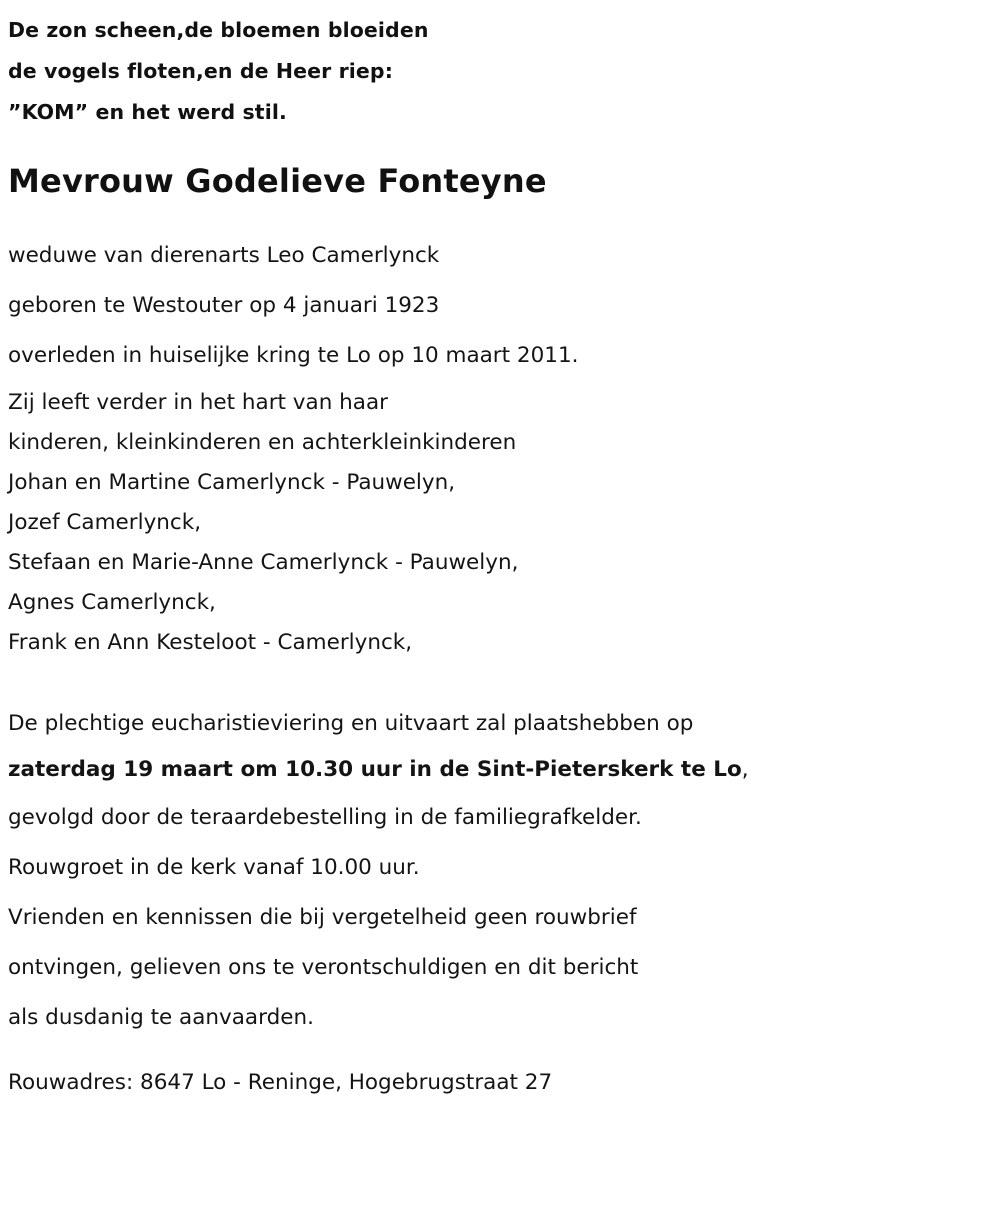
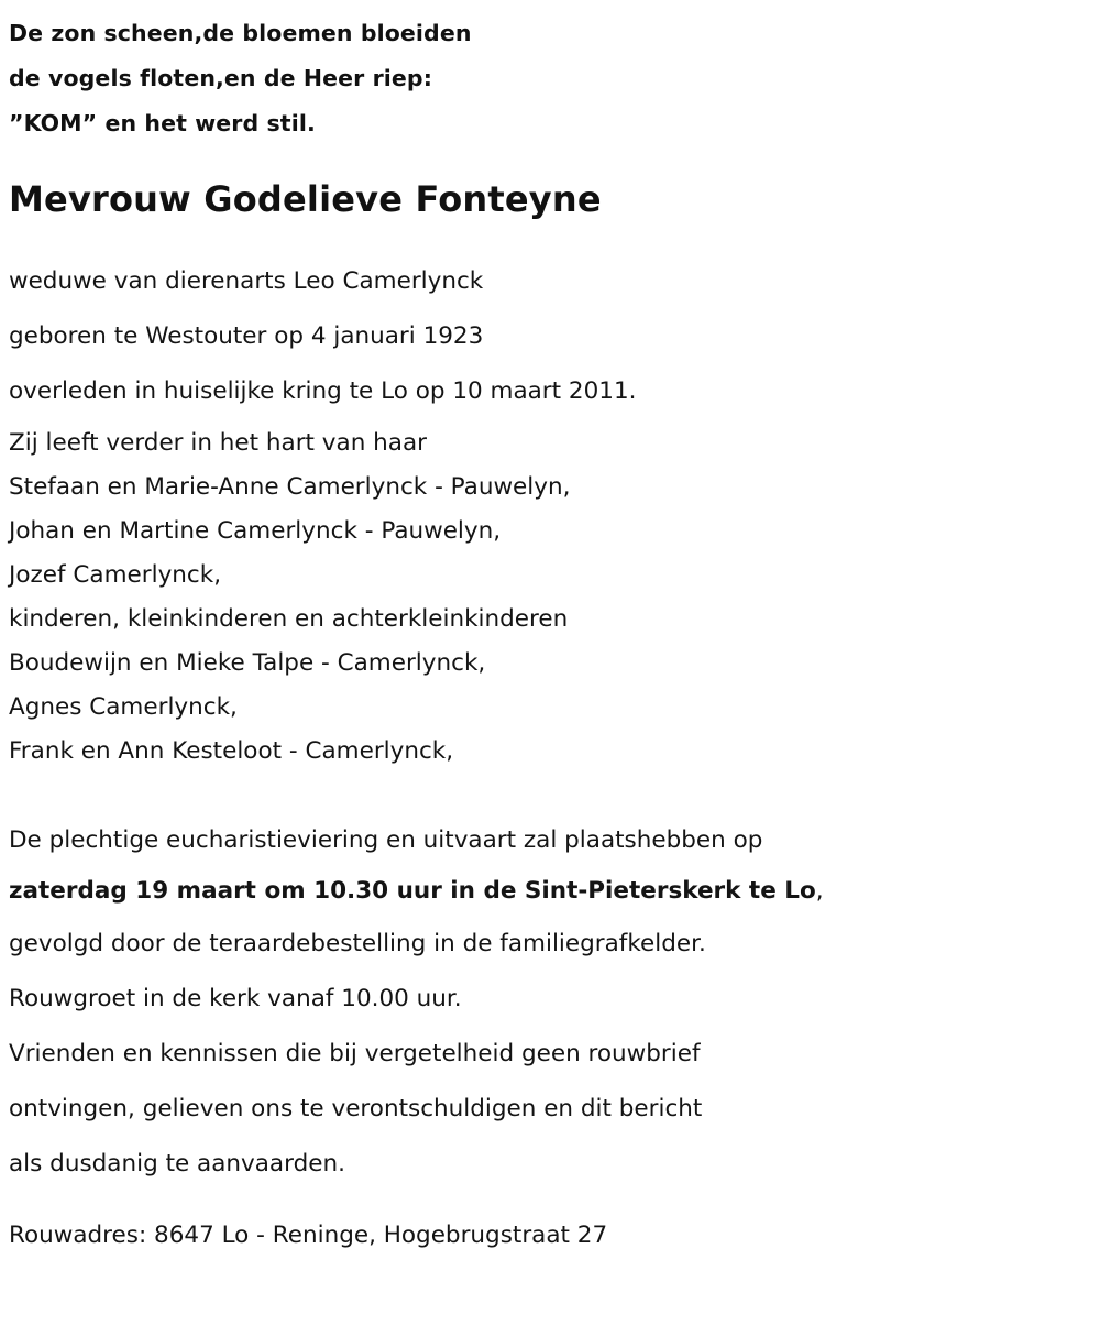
  De zon scheen,de bloemen bloeiden
  de vogels floten,en de Heer riep:
  ”KOM” en het werd stil.
  Mevrouw Godelieve Fonteyne
  weduwe van dierenarts Leo Camerlynck
  geboren te Westouter op 4 januari 1923
  overleden in huiselijke kring te Lo op 10 maart 2011.
  Zij leeft verder in het hart van haar
- kinderen, kleinkinderen en achterkleinkinderen
+ Stefaan en Marie-Anne Camerlynck - Pauwelyn,
  Johan en Martine Camerlynck - Pauwelyn,
  Jozef Camerlynck,
- Stefaan en Marie-Anne Camerlynck - Pauwelyn,
+ kinderen, kleinkinderen en achterkleinkinderen
+ Boudewijn en Mieke Talpe - Camerlynck,
  Agnes Camerlynck,
  Frank en Ann Kesteloot - Camerlynck,
  De plechtige eucharistieviering en uitvaart zal plaatshebben op
  zaterdag 19 maart om 10.30 uur in de Sint-Pieterskerk te Lo,
  gevolgd door de teraardebestelling in de familiegrafkelder.
  Rouwgroet in de kerk vanaf 10.00 uur.
  Vrienden en kennissen die bij vergetelheid geen rouwbrief
  ontvingen, gelieven ons te verontschuldigen en dit bericht
  als dusdanig te aanvaarden.
  Rouwadres: 8647 Lo - Reninge, Hogebrugstraat 27
